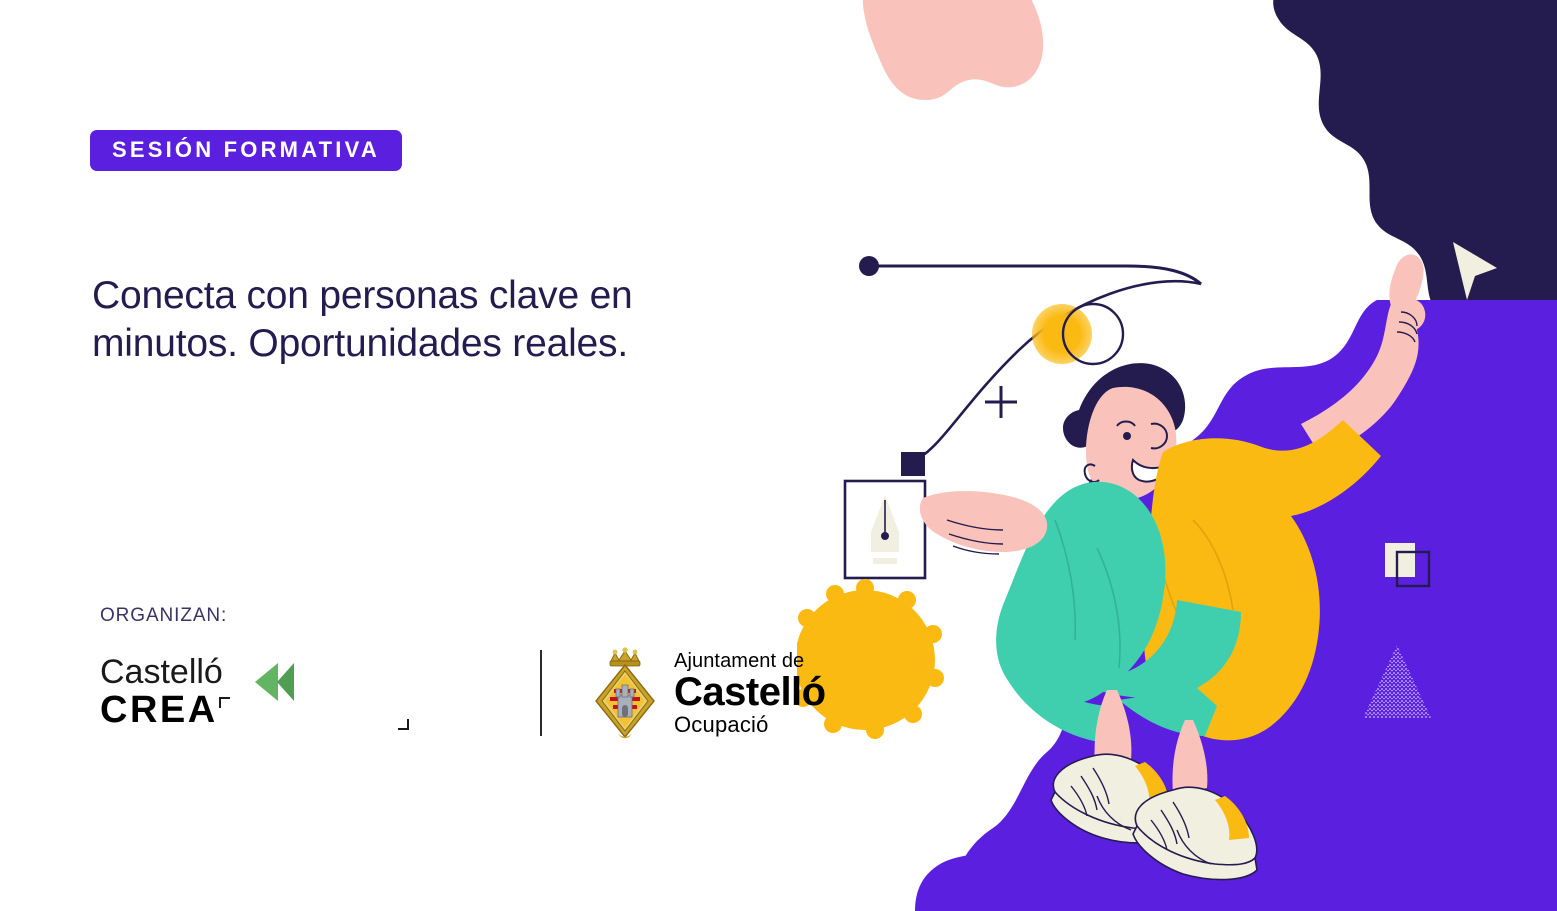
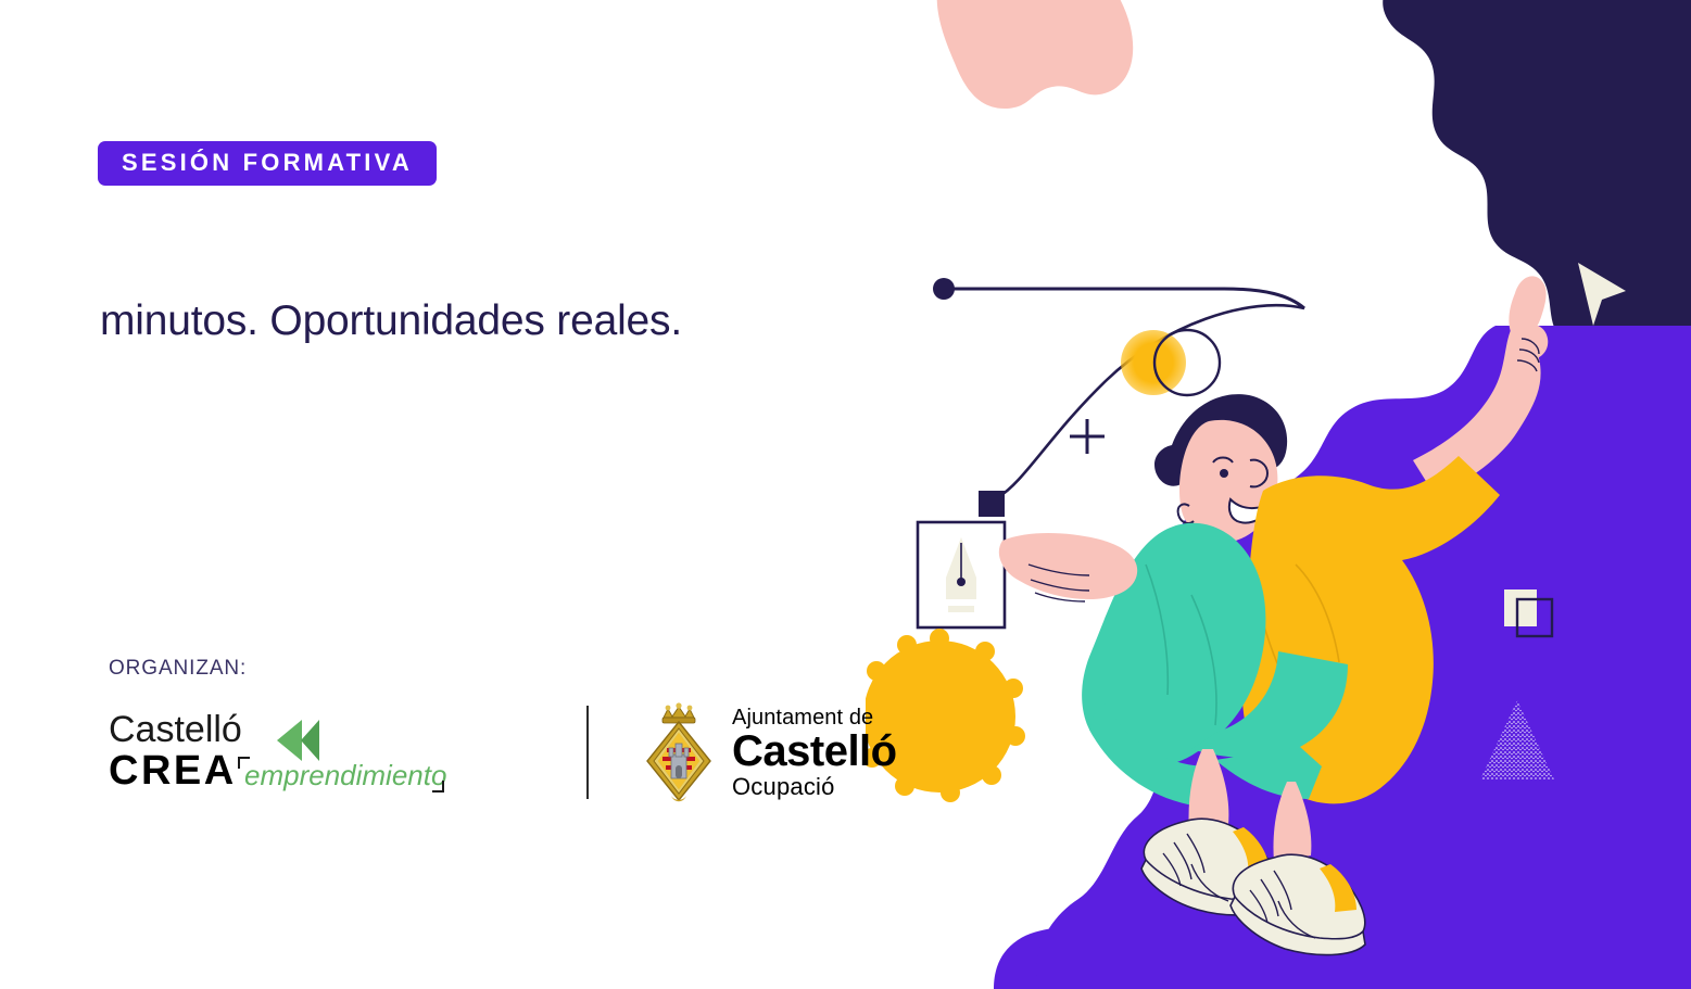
  SESIÓN FORMATIVA
- Conecta con personas clave en
  minutos. Oportunidades reales.
  ORGANIZAN:
  Castelló
  CREA
+ emprendimiento
  Ajuntament de
  Castelló
  Ocupació
